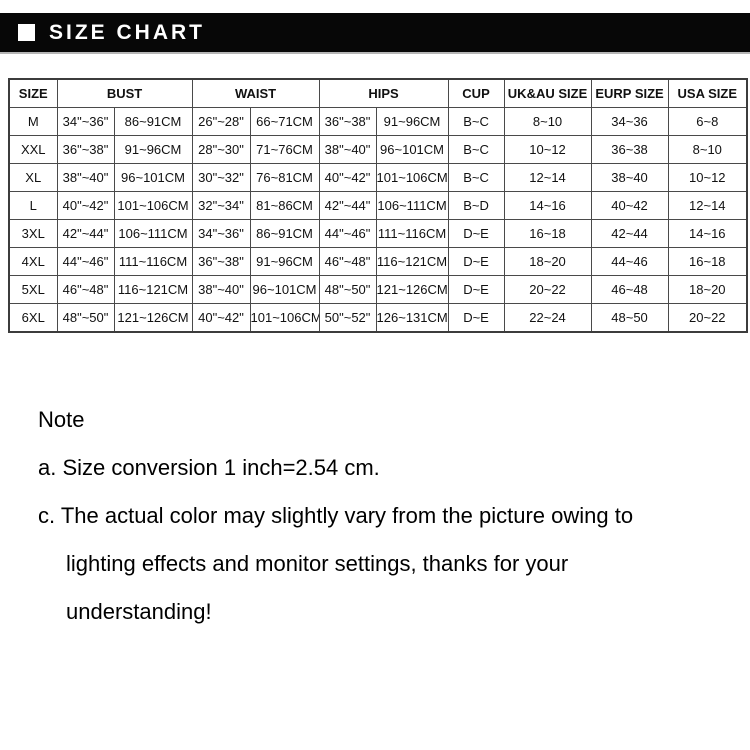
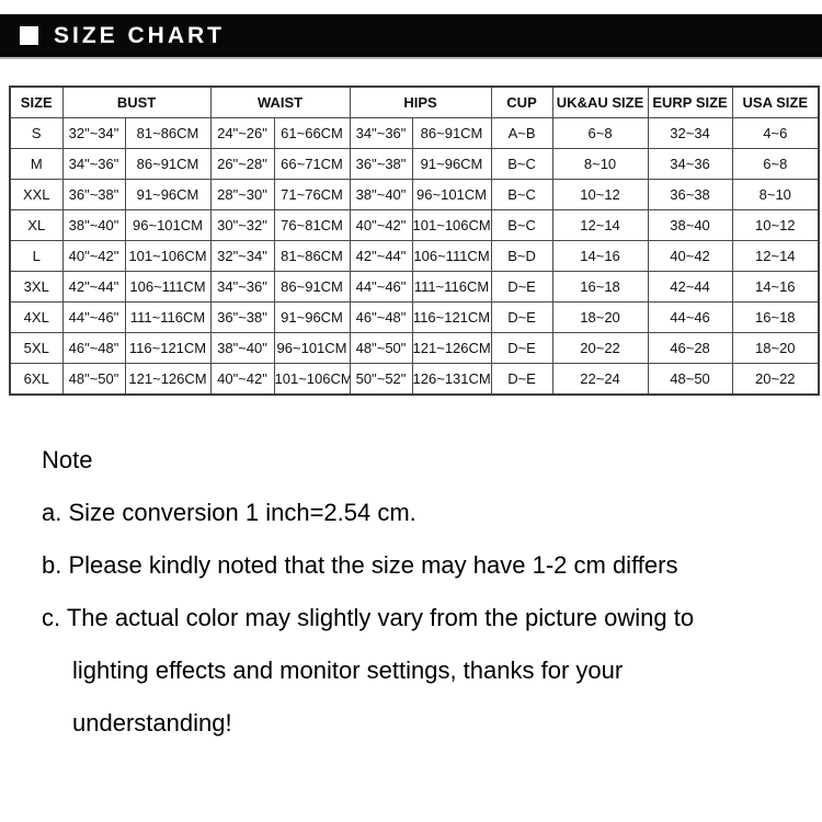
  SIZE CHART
  SIZE	BUST	WAIST	HIPS	CUP	UK&AU SIZE	EURP SIZE	USA SIZE
+ S	32"~34"	81~86CM	24"~26"	61~66CM	34"~36"	86~91CM	A~B	6~8	32~34	4~6
  M	34"~36"	86~91CM	26"~28"	66~71CM	36"~38"	91~96CM	B~C	8~10	34~36	6~8
  XXL	36"~38"	91~96CM	28"~30"	71~76CM	38"~40"	96~101CM	B~C	10~12	36~38	8~10
  XL	38"~40"	96~101CM	30"~32"	76~81CM	40"~42"	101~106CM	B~C	12~14	38~40	10~12
  L	40"~42"	101~106CM	32"~34"	81~86CM	42"~44"	106~111CM	B~D	14~16	40~42	12~14
  3XL	42"~44"	106~111CM	34"~36"	86~91CM	44"~46"	111~116CM	D~E	16~18	42~44	14~16
  4XL	44"~46"	111~116CM	36"~38"	91~96CM	46"~48"	116~121CM	D~E	18~20	44~46	16~18
- 5XL	46"~48"	116~121CM	38"~40"	96~101CM	48"~50"	121~126CM	D~E	20~22	46~48	18~20
+ 5XL	46"~48"	116~121CM	38"~40"	96~101CM	48"~50"	121~126CM	D~E	20~22	46~28	18~20
  6XL	48"~50"	121~126CM	40"~42"	101~106CM	50"~52"	126~131CM	D~E	22~24	48~50	20~22
  Note
  a. Size conversion 1 inch=2.54 cm.
+ b. Please kindly noted that the size may have 1-2 cm differs
  c. The actual color may slightly vary from the picture owing to
  lighting effects and monitor settings, thanks for your
  understanding!
